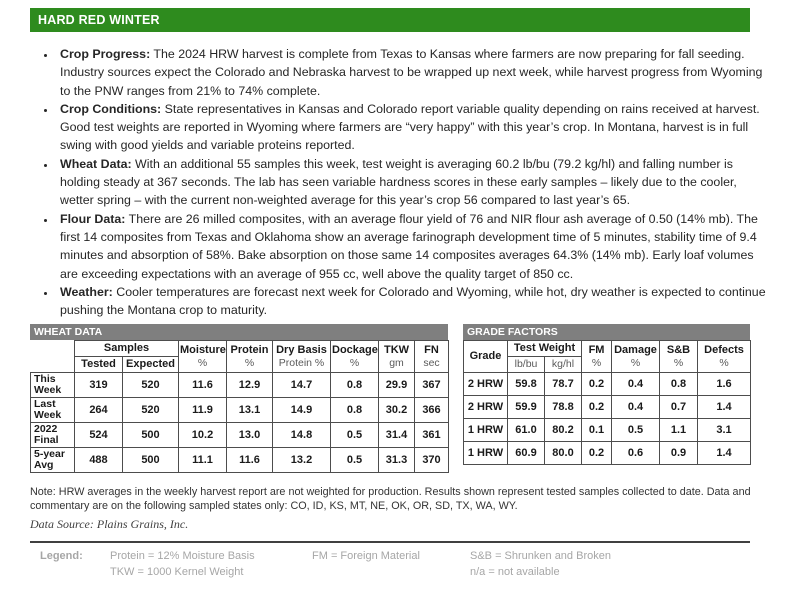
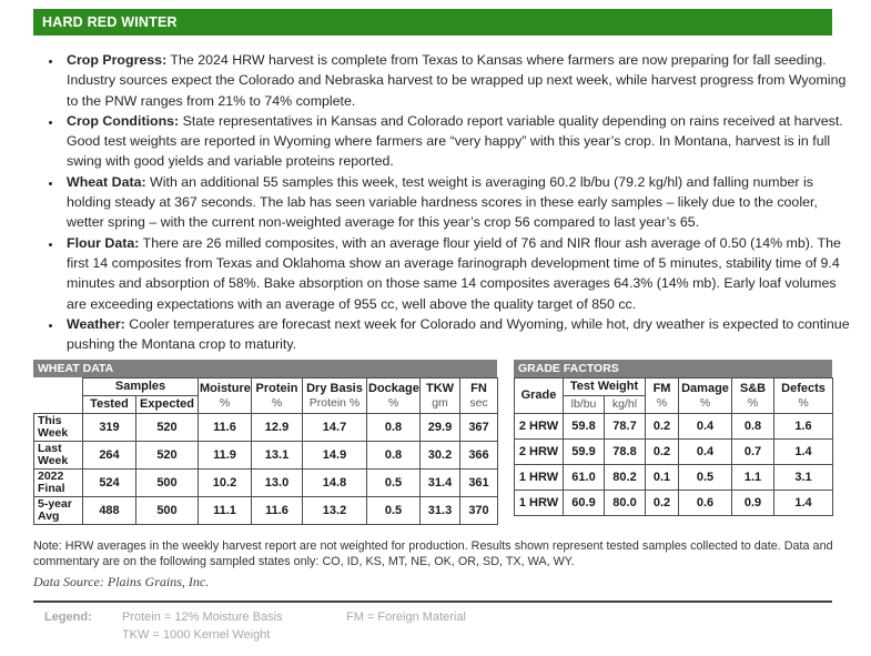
  HARD RED WINTER
  Crop Progress: The 2024 HRW harvest is complete from Texas to Kansas where farmers are now preparing for fall seeding. Industry sources expect the Colorado and Nebraska harvest to be wrapped up next week, while harvest progress from Wyoming to the PNW ranges from 21% to 74% complete.
  Crop Conditions: State representatives in Kansas and Colorado report variable quality depending on rains received at harvest. Good test weights are reported in Wyoming where farmers are “very happy” with this year’s crop. In Montana, harvest is in full swing with good yields and variable proteins reported.
  Wheat Data: With an additional 55 samples this week, test weight is averaging 60.2 lb/bu (79.2 kg/hl) and falling number is holding steady at 367 seconds. The lab has seen variable hardness scores in these early samples – likely due to the cooler, wetter spring – with the current non-weighted average for this year’s crop 56 compared to last year’s 65.
  Flour Data: There are 26 milled composites, with an average flour yield of 76 and NIR flour ash average of 0.50 (14% mb). The first 14 composites from Texas and Oklahoma show an average farinograph development time of 5 minutes, stability time of 9.4 minutes and absorption of 58%. Bake absorption on those same 14 composites averages 64.3% (14% mb). Early loaf volumes are exceeding expectations with an average of 955 cc, well above the quality target of 850 cc.
  Weather: Cooler temperatures are forecast next week for Colorado and Wyoming, while hot, dry weather is expected to continue pushing the Montana crop to maturity.
  WHEAT DATA
  	Samples	Moisture%	Protein%	Dry BasisProtein %	Dockage%	TKWgm	FNsec
  Tested	Expected
  This Week	319	520	11.6	12.9	14.7	0.8	29.9	367
  Last Week	264	520	11.9	13.1	14.9	0.8	30.2	366
  2022 Final	524	500	10.2	13.0	14.8	0.5	31.4	361
  5-year Avg	488	500	11.1	11.6	13.2	0.5	31.3	370
  GRADE FACTORS
  Grade	Test Weight	FM%	Damage%	S&B%	Defects%
  lb/bu	kg/hl
  2 HRW	59.8	78.7	0.2	0.4	0.8	1.6
  2 HRW	59.9	78.8	0.2	0.4	0.7	1.4
  1 HRW	61.0	80.2	0.1	0.5	1.1	3.1
  1 HRW	60.9	80.0	0.2	0.6	0.9	1.4
  Note: HRW averages in the weekly harvest report are not weighted for production. Results shown represent tested samples collected to date. Data and commentary are on the following sampled states only: CO, ID, KS, MT, NE, OK, OR, SD, TX, WA, WY.
  Data Source: Plains Grains, Inc.
  Legend:
  Protein = 12% Moisture Basis
  TKW = 1000 Kernel Weight
  FM = Foreign Material
- S&B = Shrunken and Broken
- n/a = not available
